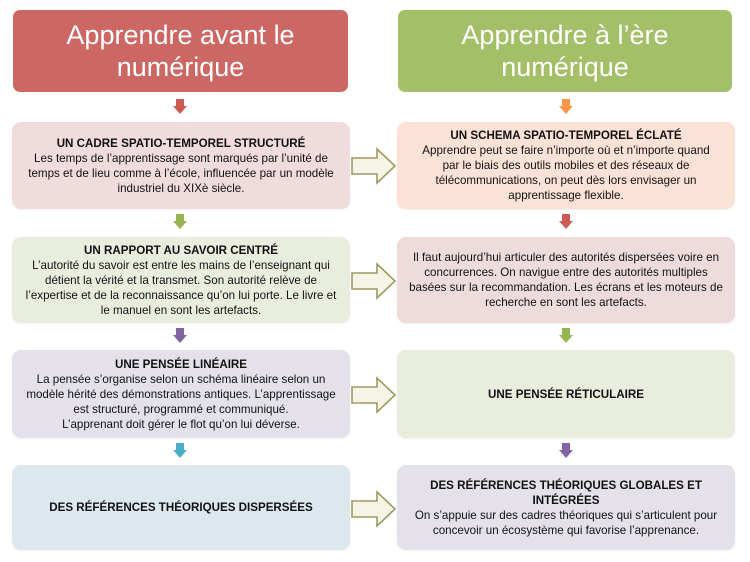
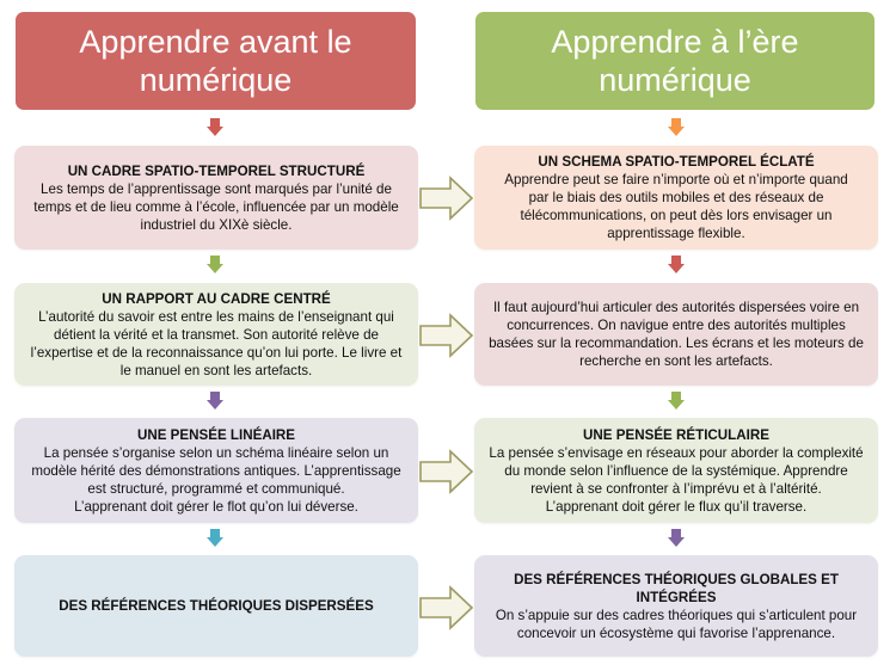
  Apprendre avant le numérique
  Apprendre à l’ère numérique
  UN CADRE SPATIO-TEMPOREL STRUCTURÉ
  Les temps de l’apprentissage sont marqués par l’unité de
  temps et de lieu comme à l’école, influencée par un modèle
  industriel du XIXè siècle.
- UN RAPPORT AU SAVOIR CENTRÉ
+ UN RAPPORT AU CADRE CENTRÉ
  L’autorité du savoir est entre les mains de l’enseignant qui
  détient la vérité et la transmet. Son autorité relève de
  l’expertise et de la reconnaissance qu’on lui porte. Le livre et
  le manuel en sont les artefacts.
  UNE PENSÉE LINÉAIRE
  La pensée s’organise selon un schéma linéaire selon un
  modèle hérité des démonstrations antiques. L’apprentissage
  est structuré, programmé et communiqué.
  L’apprenant doit gérer le flot qu’on lui déverse.
  DES RÉFÉRENCES THÉORIQUES DISPERSÉES
  UN SCHEMA SPATIO-TEMPOREL ÉCLATÉ
  Apprendre peut se faire n’importe où et n’importe quand
  par le biais des outils mobiles et des réseaux de
  télécommunications, on peut dès lors envisager un
  apprentissage flexible.
  Il faut aujourd’hui articuler des autorités dispersées voire en
  concurrences. On navigue entre des autorités multiples
  basées sur la recommandation. Les écrans et les moteurs de
  recherche en sont les artefacts.
  UNE PENSÉE RÉTICULAIRE
+ La pensée s’envisage en réseaux pour aborder la complexité
+ du monde selon l’influence de la systémique. Apprendre
+ revient à se confronter à l’imprévu et à l’altérité.
+ L’apprenant doit gérer le flux qu’il traverse.
  DES RÉFÉRENCES THÉORIQUES GLOBALES ET INTÉGRÉES
  On s’appuie sur des cadres théoriques qui s’articulent pour
  concevoir un écosystème qui favorise l’apprenance.
